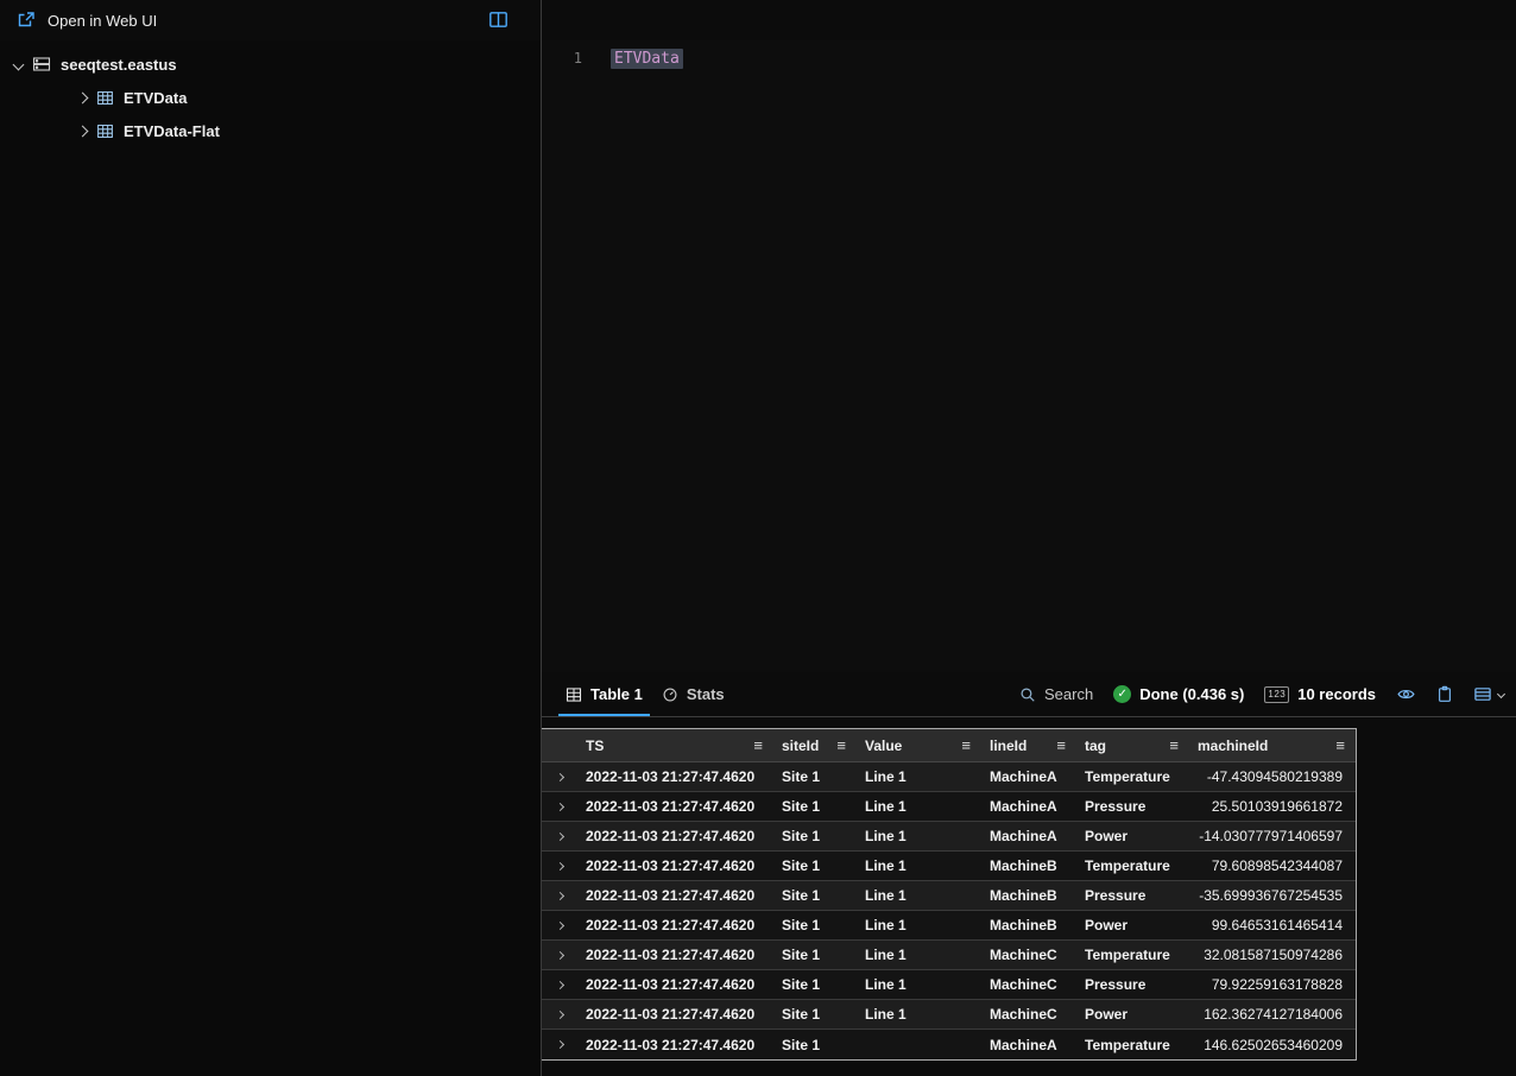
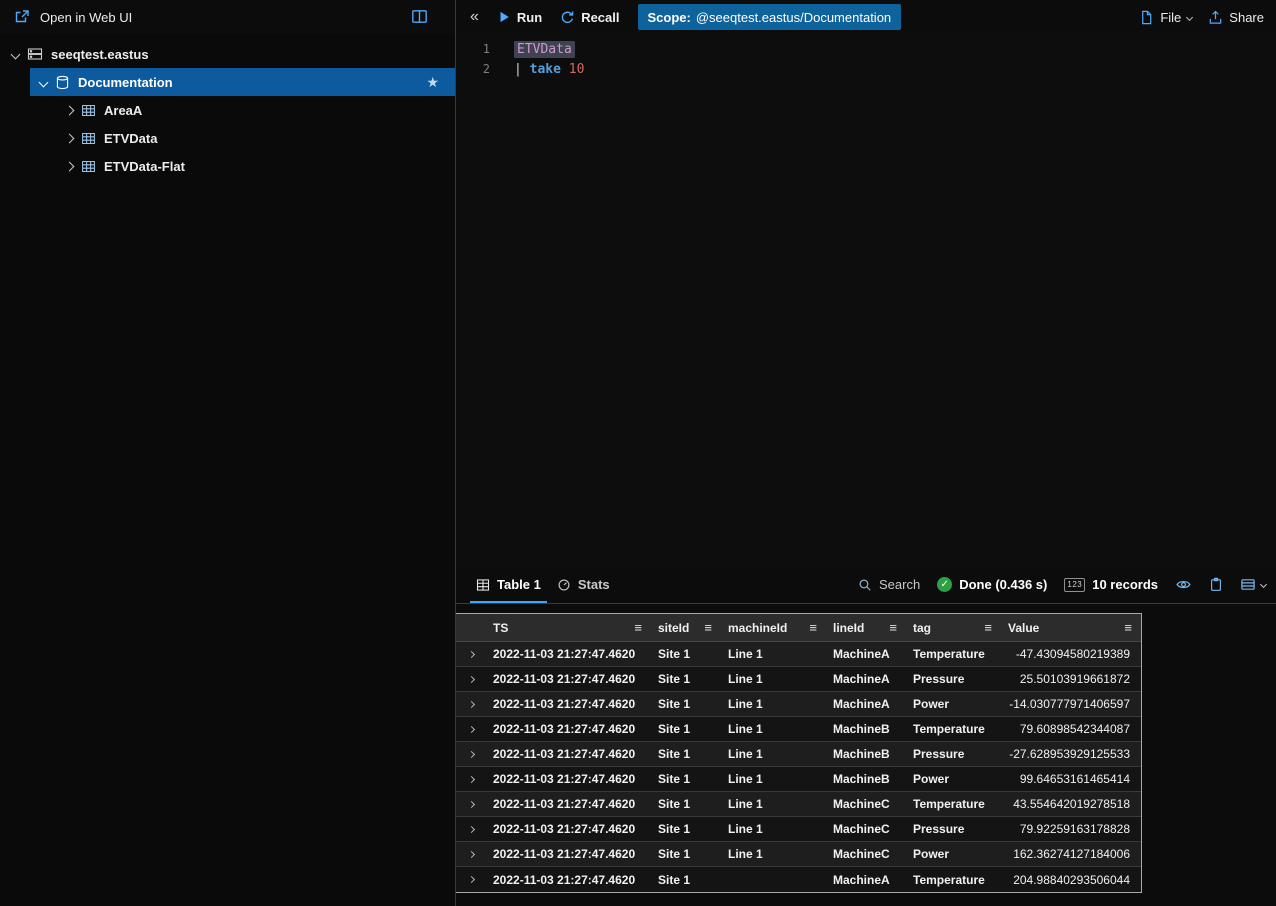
  Open in Web UI
+ «
+ Run
+ Recall
+ Scope:
+ @seeqtest.eastus/Documentation
+ File
+ Share
  seeqtest.eastus
+ Documentation
+ ★
+ AreaA
  ETVData
  ETVData-Flat
  1
  ETVData
+ 2
+ | take 10
  Table 1
  Stats
  Search
  ✓
  Done (0.436 s)
  123
  10 records
  TS
  ≡
  siteId
  ≡
- Value
+ machineId
  ≡
  lineId
  ≡
  tag
  ≡
- machineId
+ Value
  ≡
  2022-11-03 21:27:47.4620
  Site 1
  Line 1
  MachineA
  Temperature
  -47.43094580219389
  2022-11-03 21:27:47.4620
  Site 1
  Line 1
  MachineA
  Pressure
  25.50103919661872
  2022-11-03 21:27:47.4620
  Site 1
  Line 1
  MachineA
  Power
  -14.030777971406597
  2022-11-03 21:27:47.4620
  Site 1
  Line 1
  MachineB
  Temperature
  79.60898542344087
  2022-11-03 21:27:47.4620
  Site 1
  Line 1
  MachineB
  Pressure
- -35.699936767254535
+ -27.628953929125533
  2022-11-03 21:27:47.4620
  Site 1
  Line 1
  MachineB
  Power
  99.64653161465414
  2022-11-03 21:27:47.4620
  Site 1
  Line 1
  MachineC
  Temperature
- 32.081587150974286
+ 43.554642019278518
  2022-11-03 21:27:47.4620
  Site 1
  Line 1
  MachineC
  Pressure
  79.92259163178828
  2022-11-03 21:27:47.4620
  Site 1
  Line 1
  MachineC
  Power
  162.36274127184006
  2022-11-03 21:27:47.4620
  Site 1
  MachineA
  Temperature
- 146.62502653460209
+ 204.98840293506044
